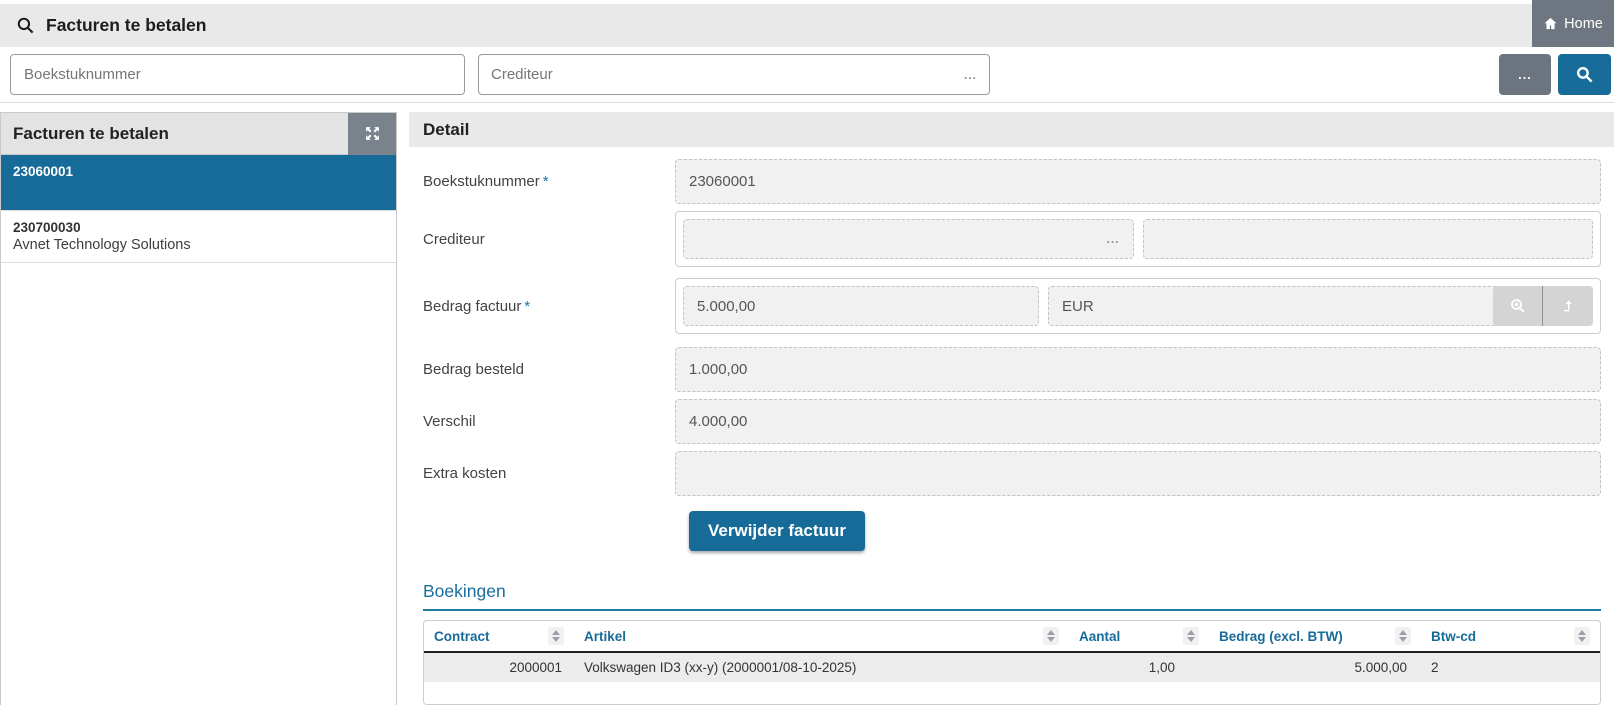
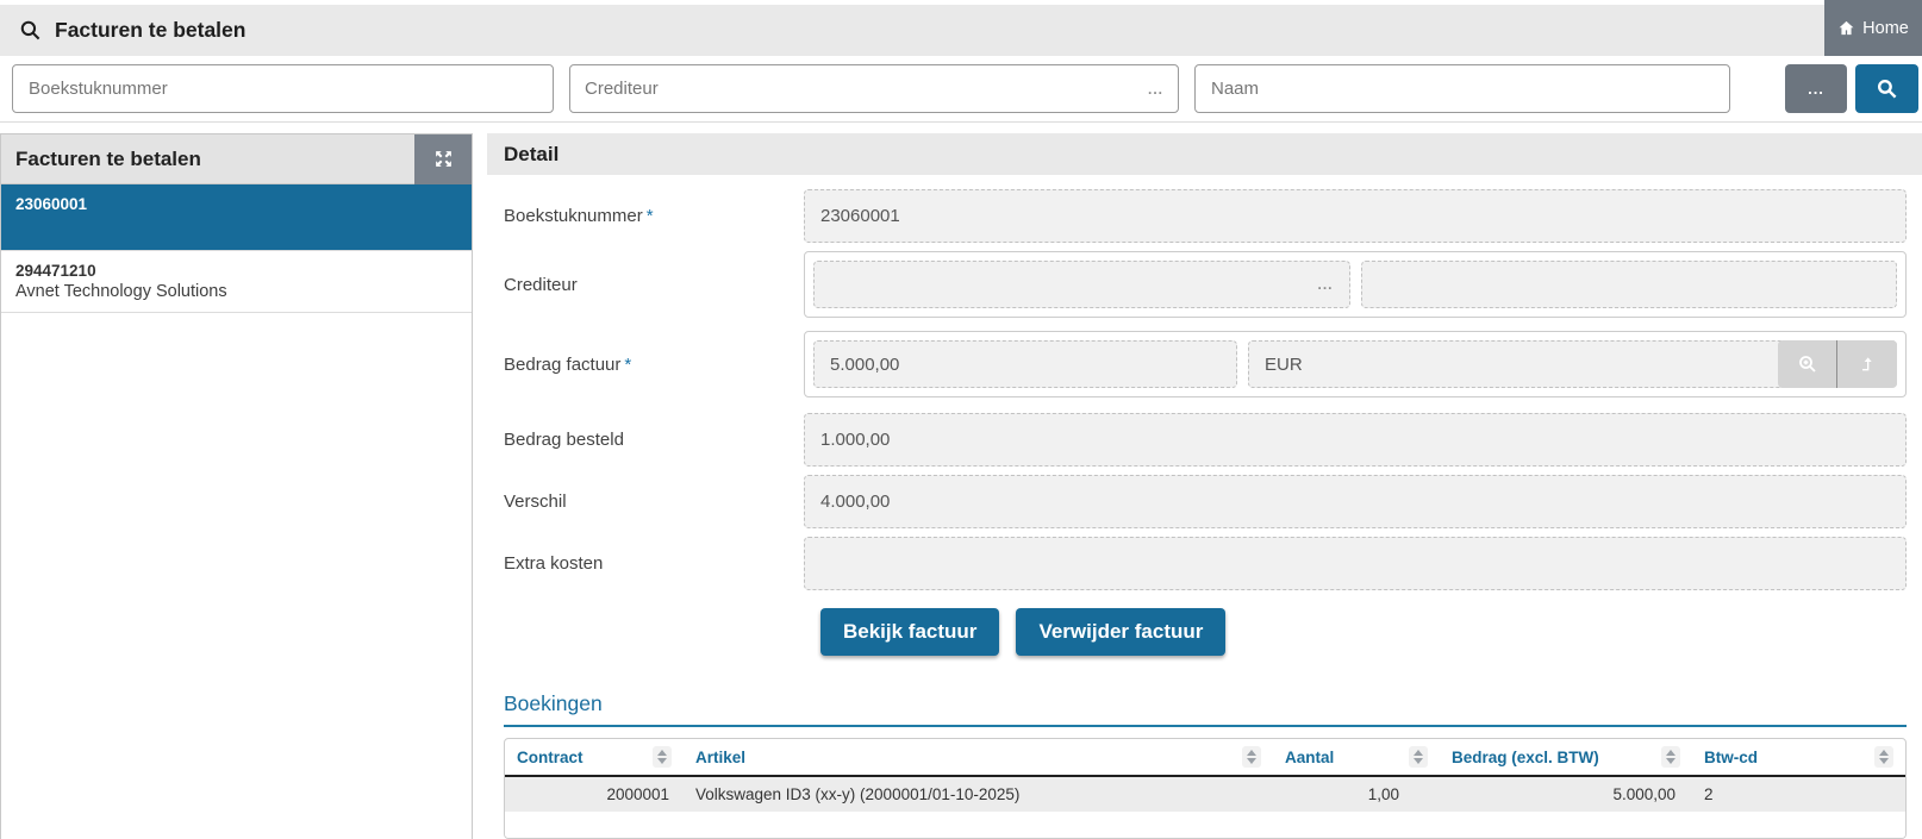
  Facturen te betalen
  Home
  Boekstuknummer
  Crediteur
  ...
+ Naam
  ...
  Facturen te betalen
  23060001
- 230700030
+ 294471210
  Avnet Technology Solutions
  Detail
  Boekstuknummer *
  23060001
  Crediteur
  ...
  Bedrag factuur *
  5.000,00
  EUR
  Bedrag besteld
  1.000,00
  Verschil
  4.000,00
  Extra kosten
+ Bekijk factuur
  Verwijder factuur
  Boekingen
  Contract	Artikel	Aantal	Bedrag (excl. BTW)	Btw-cd
- 2000001	Volkswagen ID3 (xx-y) (2000001/08-10-2025)	1,00	5.000,00	2
+ 2000001	Volkswagen ID3 (xx-y) (2000001/01-10-2025)	1,00	5.000,00	2
